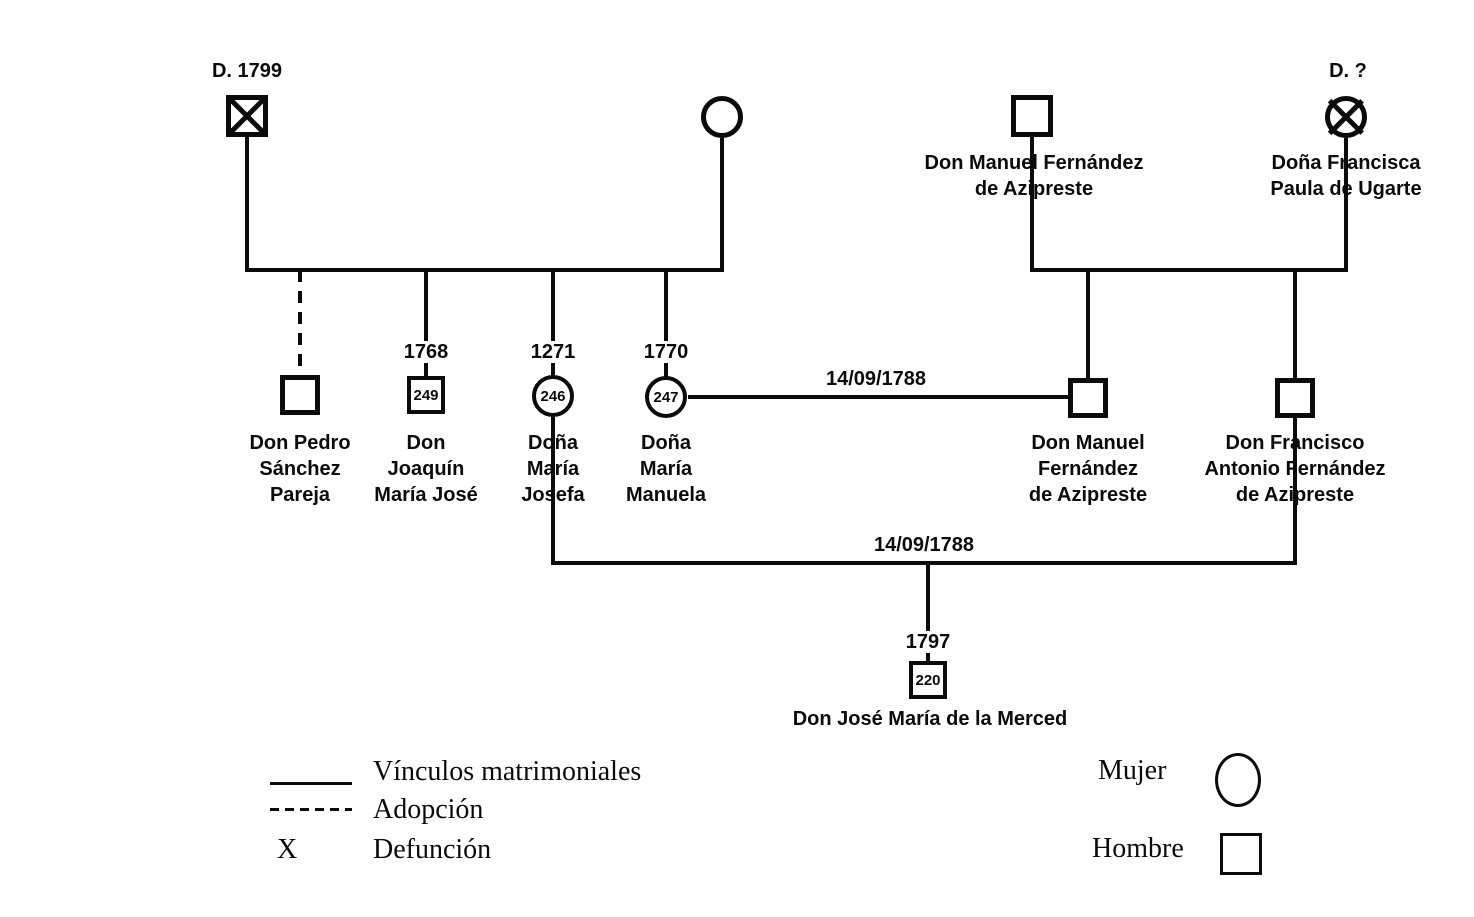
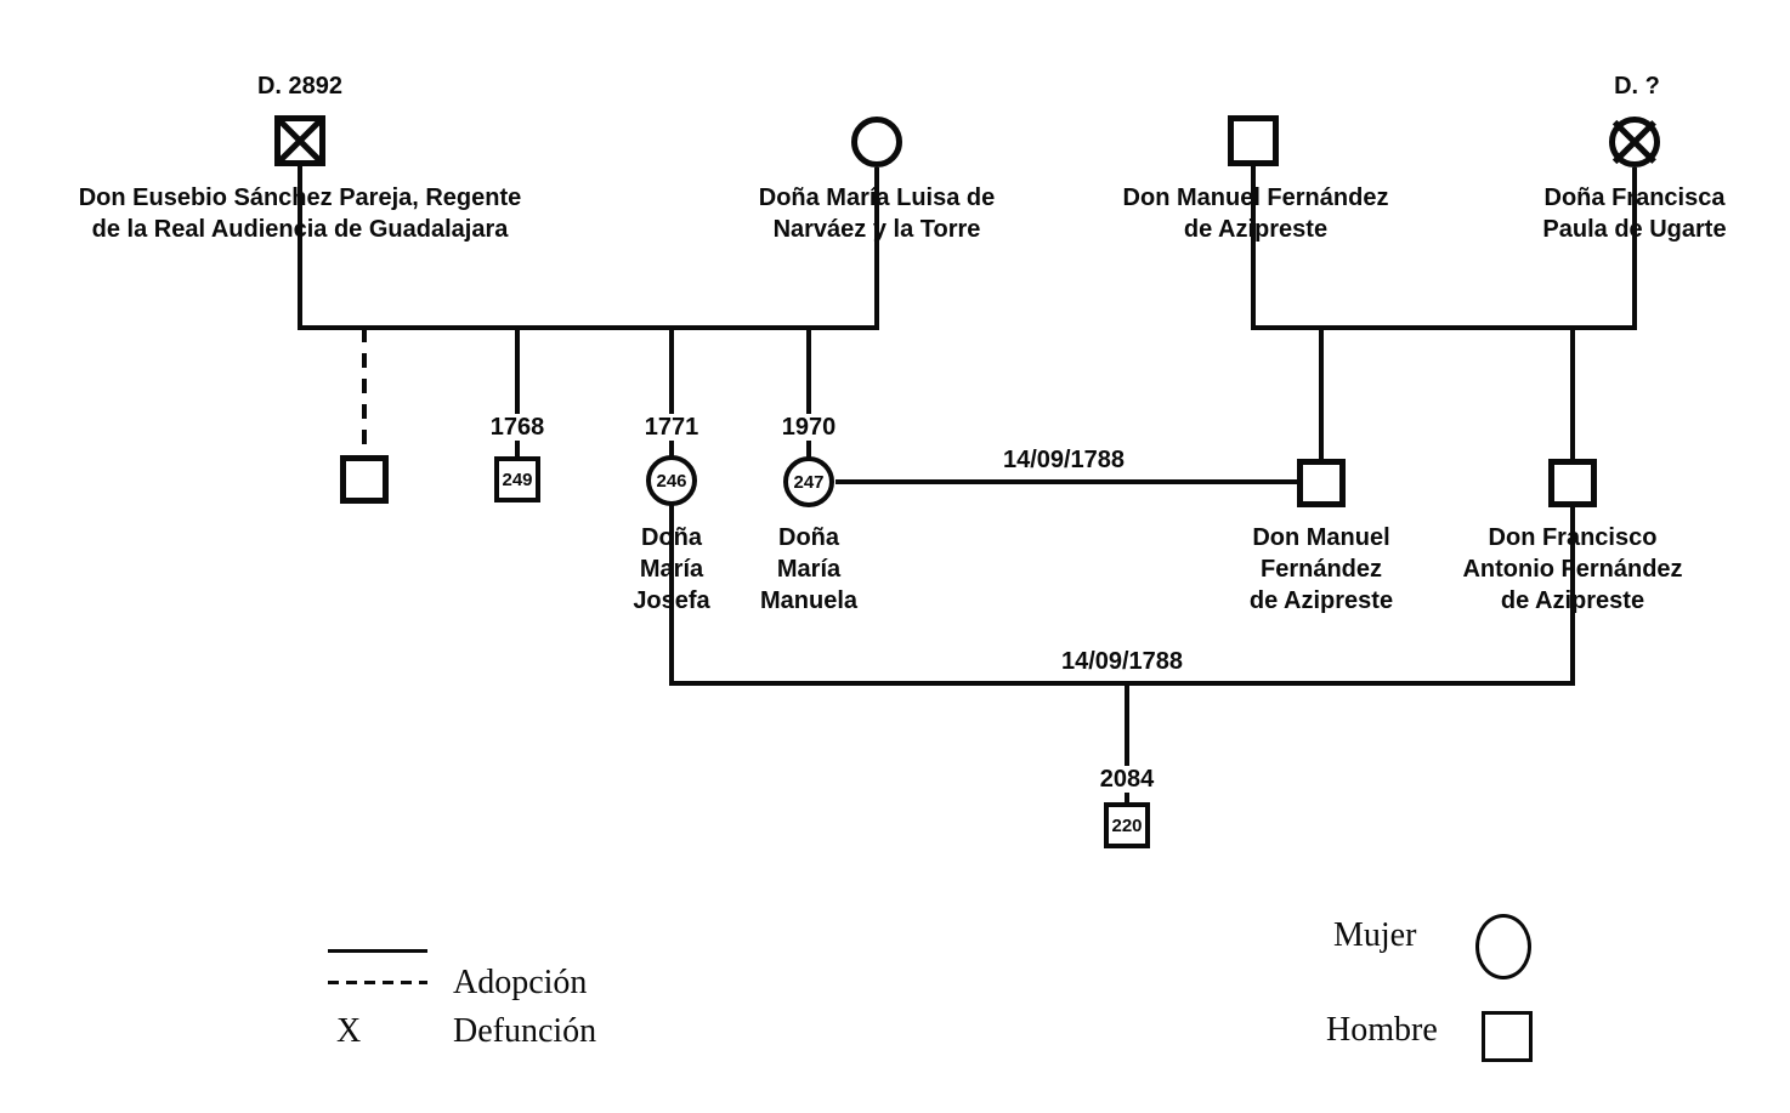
- D. 1799
+ D. 2892
  D. ?
+ Don Eusebio Sánchez Pareja, Regente
+ de la Real Audiencia de Guadalajara
+ Doña María Luisa de
+ Narváez y la Torre
  Don Manuel Fernández
  de Azipreste
  Doña Francisca
  Paula de Ugarte
  249
  246
  247
  1768
- 1271
+ 1771
- 1770
+ 1970
  14/09/1788
- Don Pedro
- Sánchez
- Pareja
- Don
- Joaquín
- María José
  Doña
  María
  Josefa
  Doña
  María
  Manuela
  Don Manuel
  Fernández
  de Azipreste
  Don Francisco
  Antonio Fernández
  de Azipreste
  14/09/1788
- 1797
+ 2084
  220
- Don José María de la Merced
- Vínculos matrimoniales
  Adopción
  X
  Defunción
  Mujer
  Hombre
